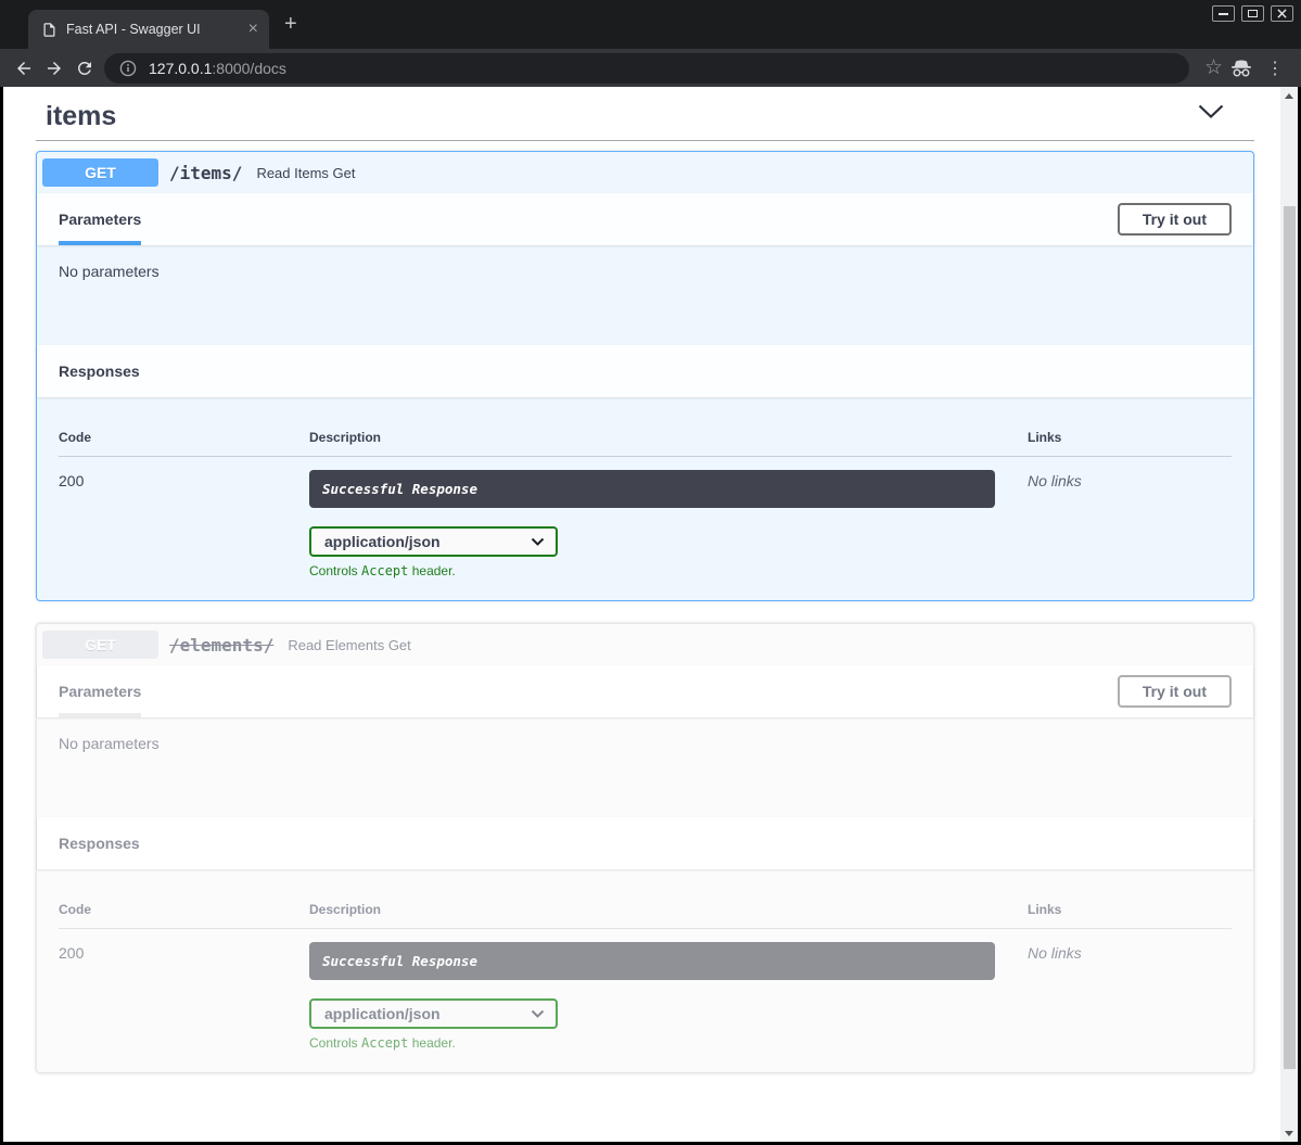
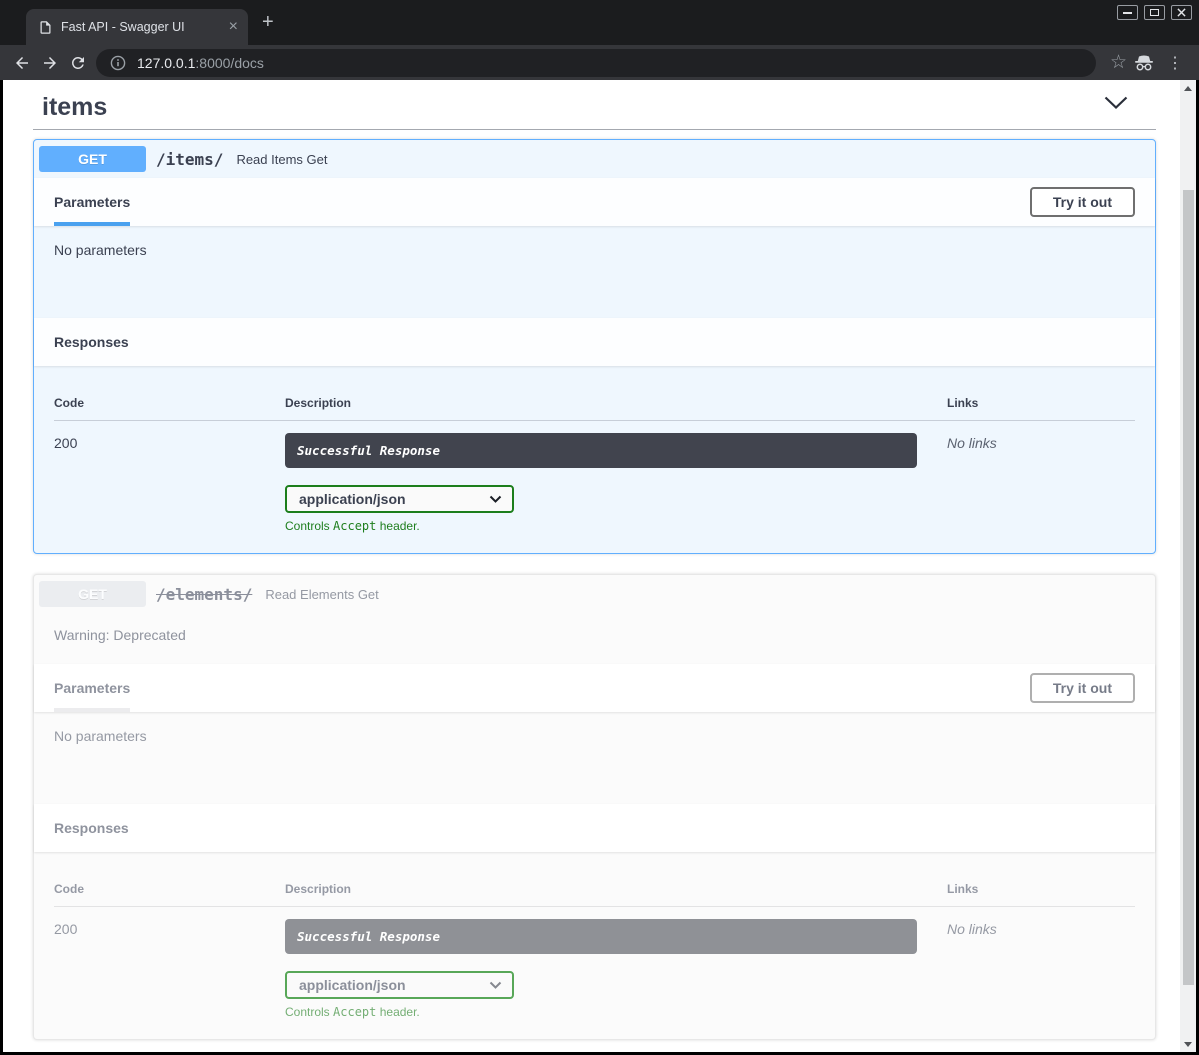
  Fast API - Swagger UI
  ×
  +
  127.0.0.1:8000/docs
  ☆
  ⋮
  items
  GET
  /items/
  Read Items Get
  Parameters
  Try it out
  No parameters
  Responses
  Code
  Description
  Links
  200
  Successful Response
  application/json
  Controls Accept header.
  No links
  GET
  /elements/
  Read Elements Get
+ Warning: Deprecated
  Parameters
  Try it out
  No parameters
  Responses
  Code
  Description
  Links
  200
  Successful Response
  application/json
  Controls Accept header.
  No links
